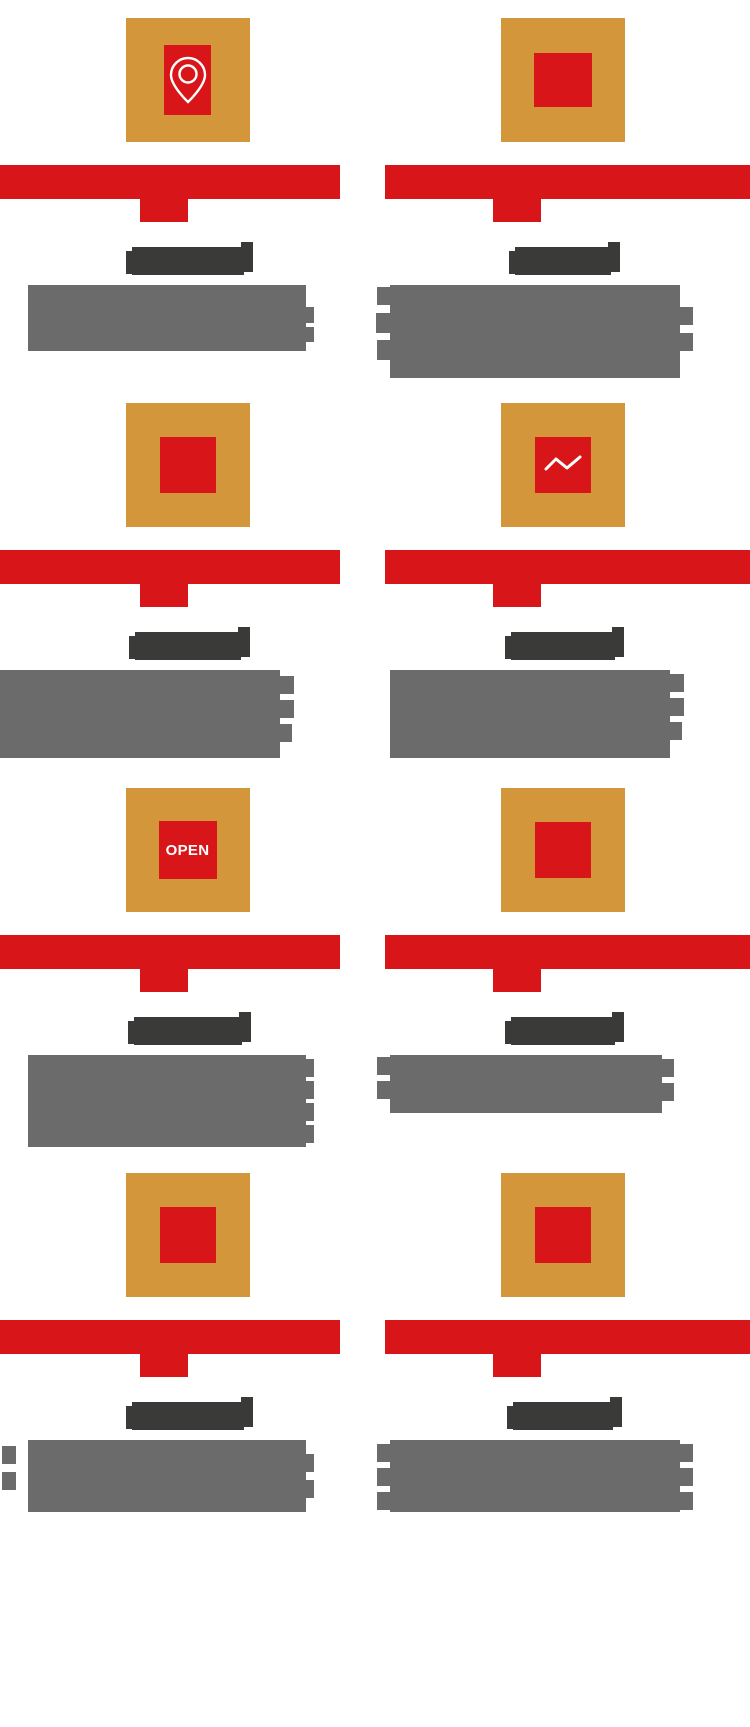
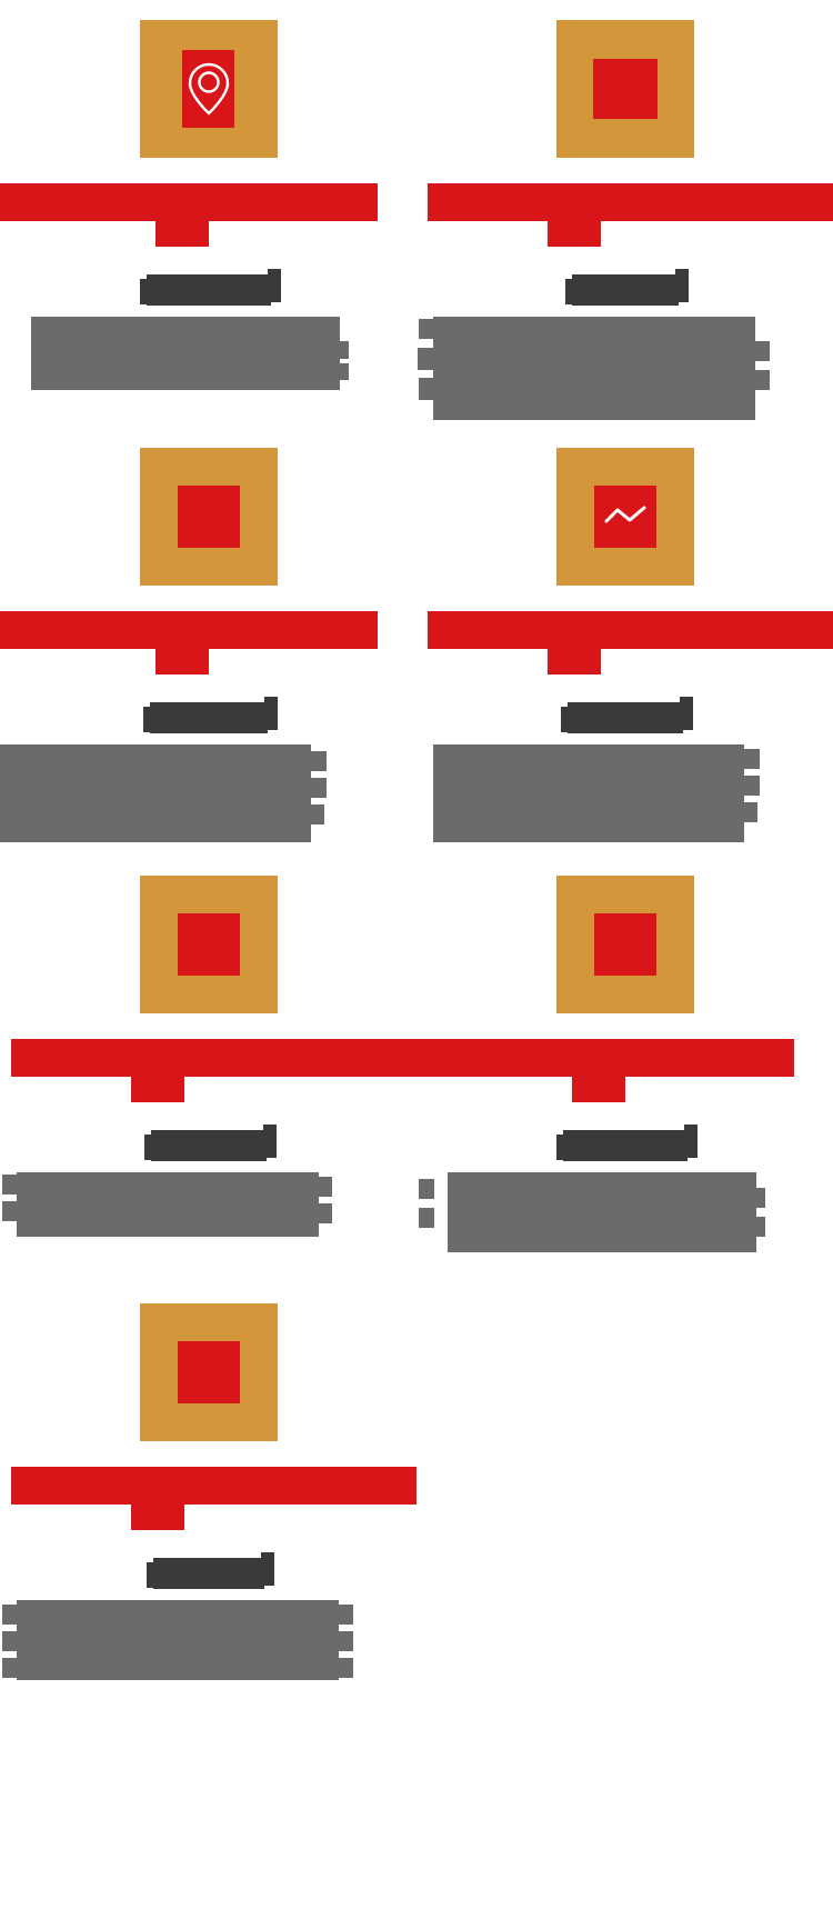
- OPEN
